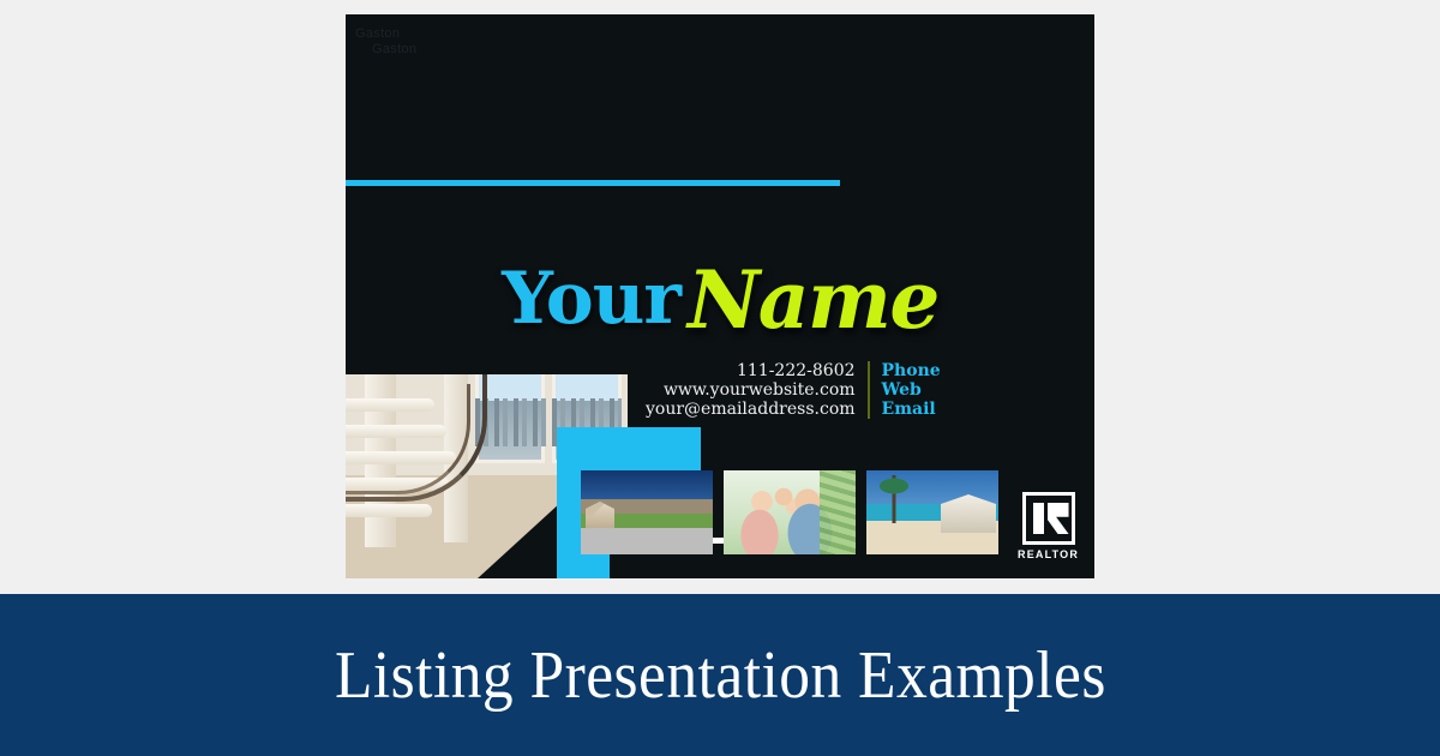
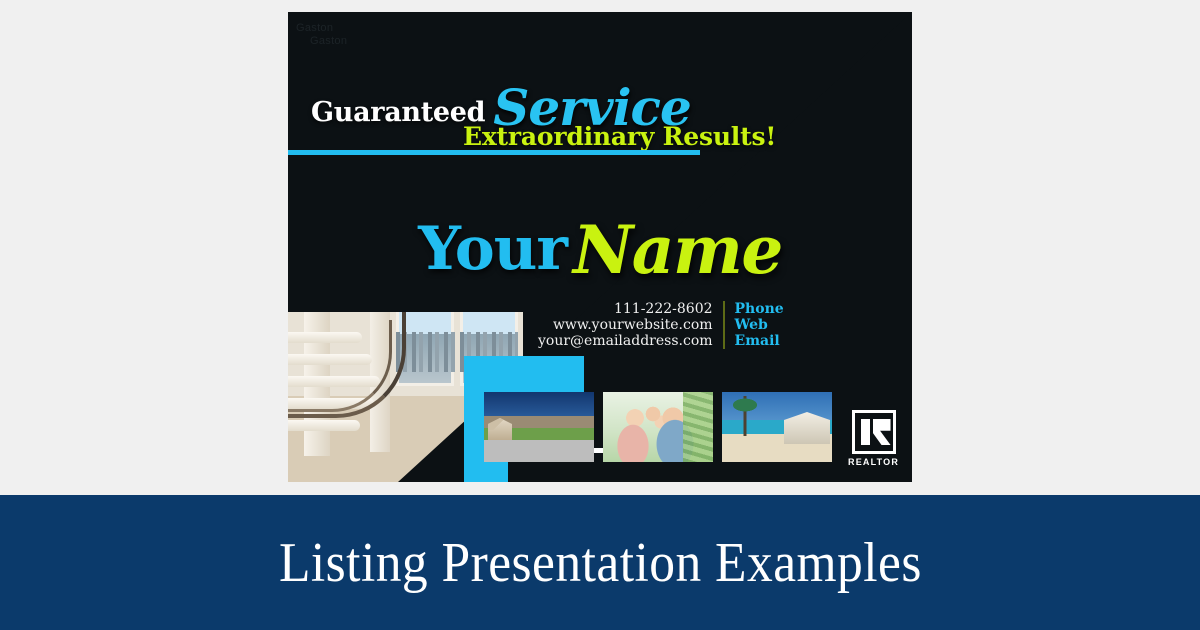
+ Guaranteed Service
+ Extraordinary Results!
  YourName
  111-222-8602
  www.yourwebsite.com
  your@emailaddress.com
  Phone
  Web
  Email
  REALTOR
  Listing Presentation Examples
